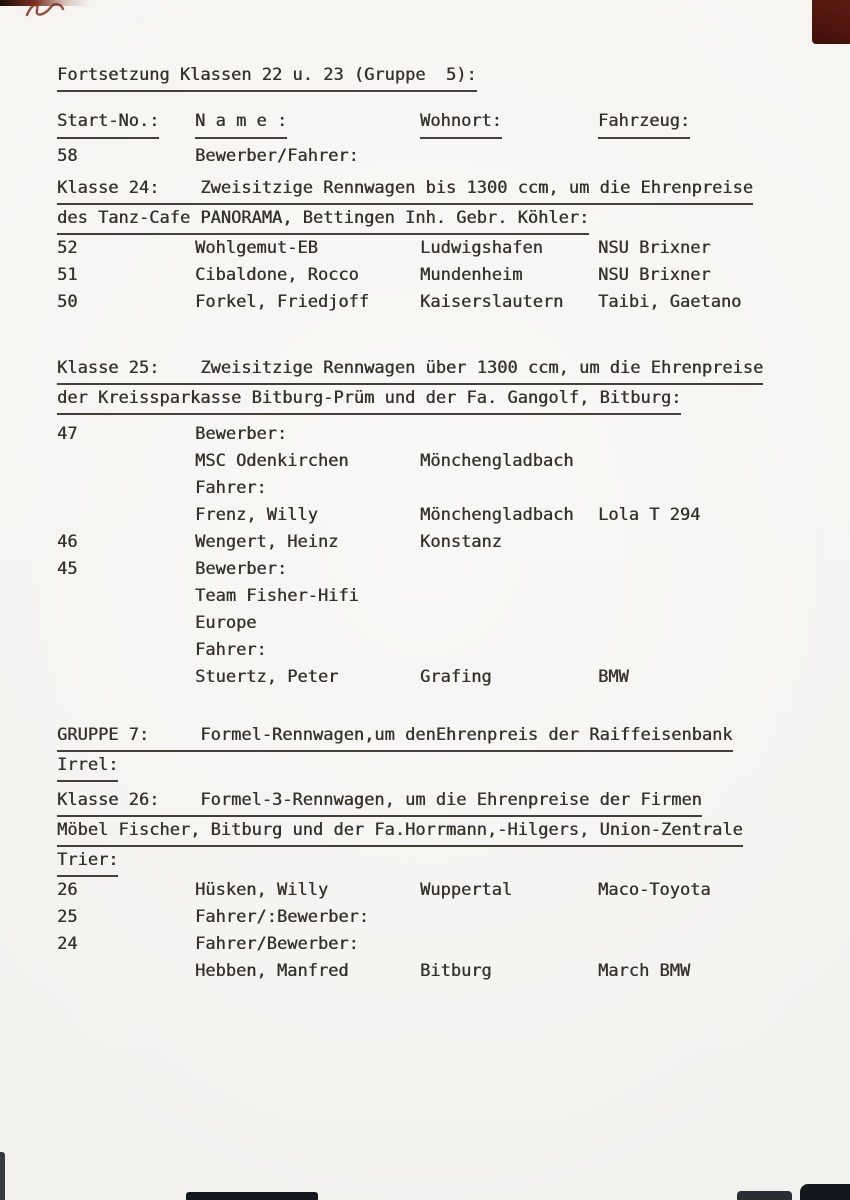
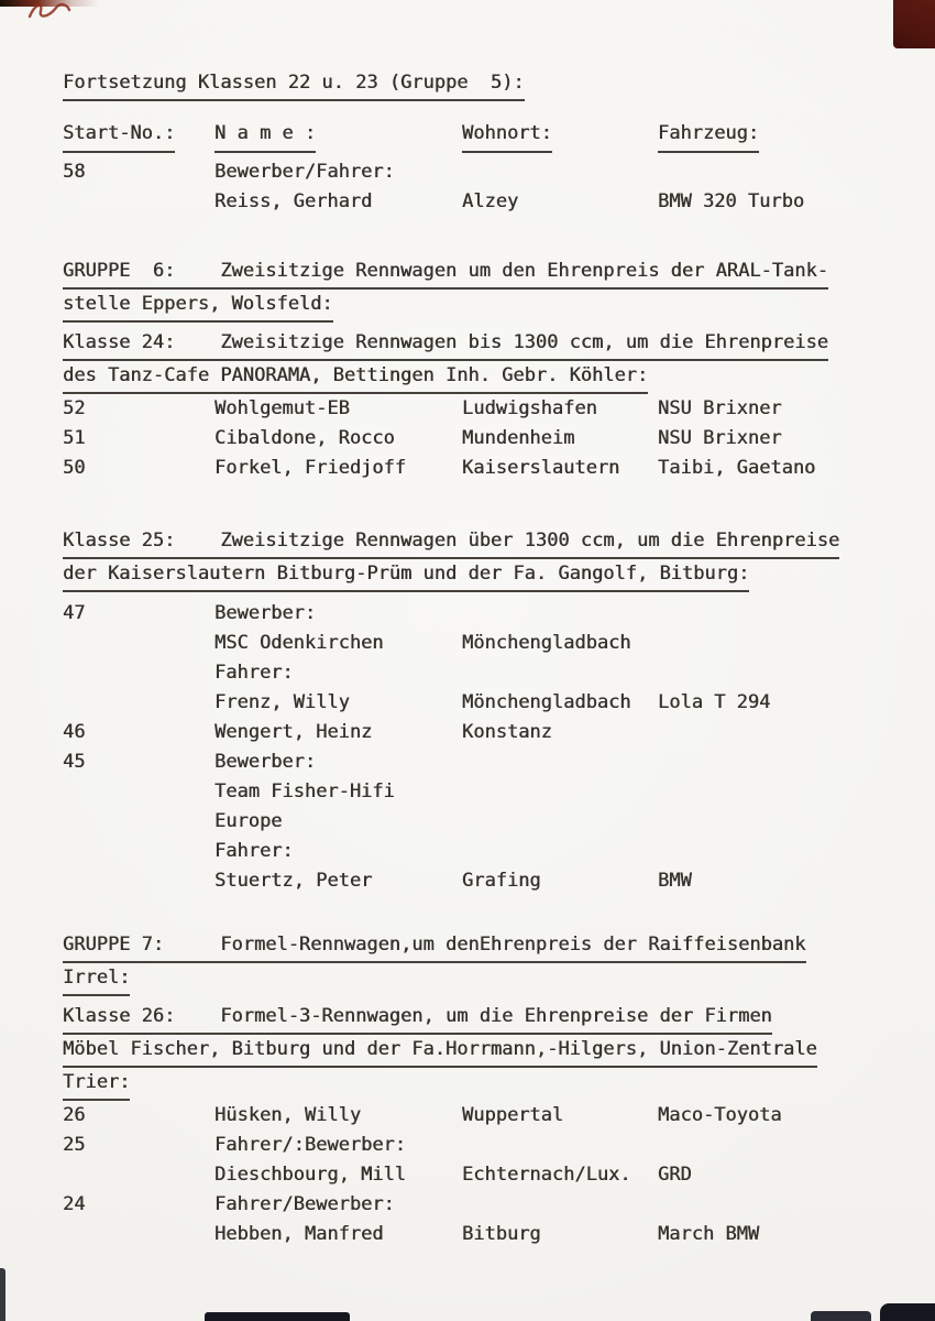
  Fortsetzung Klassen 22 u. 23 (Gruppe 5):
  Start-No.:
  N a m e :
  Wohnort:
  Fahrzeug:
  58
  Bewerber/Fahrer:
+ Reiss, Gerhard
+ Alzey
+ BMW 320 Turbo
+ GRUPPE 6: Zweisitzige Rennwagen um den Ehrenpreis der ARAL-Tank-
+ stelle Eppers, Wolsfeld:
  Klasse 24: Zweisitzige Rennwagen bis 1300 ccm, um die Ehrenpreise
  des Tanz-Cafe PANORAMA, Bettingen Inh. Gebr. Köhler:
  52
  Wohlgemut-EB
  Ludwigshafen
  NSU Brixner
  51
  Cibaldone, Rocco
  Mundenheim
  NSU Brixner
  50
  Forkel, Friedjoff
  Kaiserslautern
  Taibi, Gaetano
  Klasse 25: Zweisitzige Rennwagen über 1300 ccm, um die Ehrenpreise
- der Kreissparkasse Bitburg-Prüm und der Fa. Gangolf, Bitburg:
+ der Kaiserslautern Bitburg-Prüm und der Fa. Gangolf, Bitburg:
  47
  Bewerber:
  MSC Odenkirchen
  Mönchengladbach
  Fahrer:
  Frenz, Willy
  Mönchengladbach
  Lola T 294
  46
  Wengert, Heinz
  Konstanz
  45
  Bewerber:
  Team Fisher-Hifi
  Europe
  Fahrer:
  Stuertz, Peter
  Grafing
  BMW
  GRUPPE 7: Formel-Rennwagen,um denEhrenpreis der Raiffeisenbank
  Irrel:
  Klasse 26: Formel-3-Rennwagen, um die Ehrenpreise der Firmen
  Möbel Fischer, Bitburg und der Fa.Horrmann,-Hilgers, Union-Zentrale
  Trier:
  26
  Hüsken, Willy
  Wuppertal
  Maco-Toyota
  25
  Fahrer/:Bewerber:
+ Dieschbourg, Mill
+ Echternach/Lux.
+ GRD
  24
  Fahrer/Bewerber:
  Hebben, Manfred
  Bitburg
  March BMW
